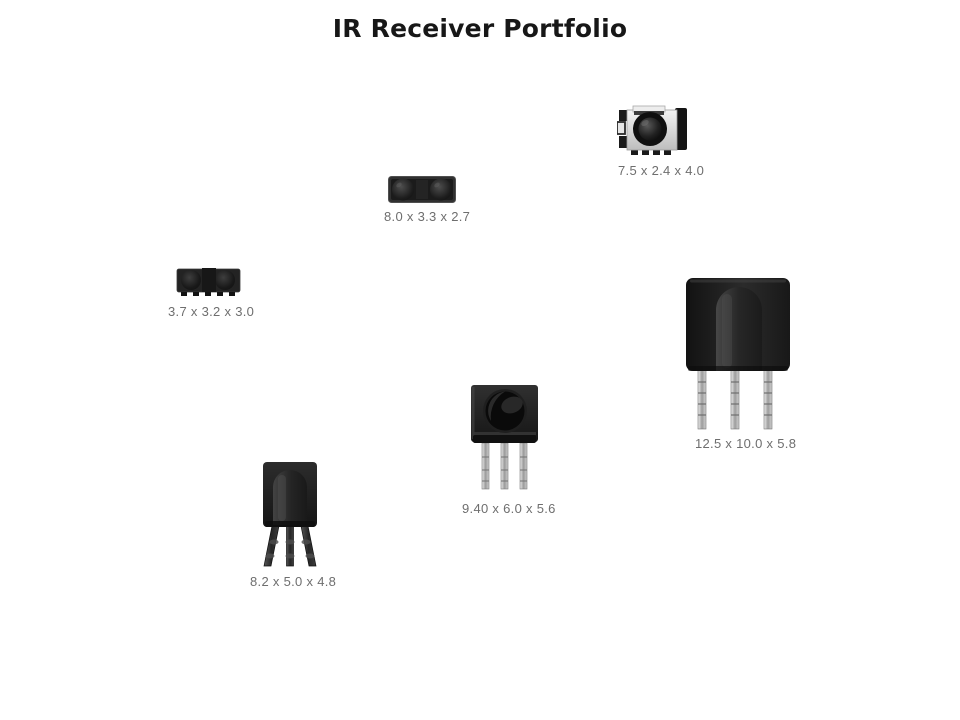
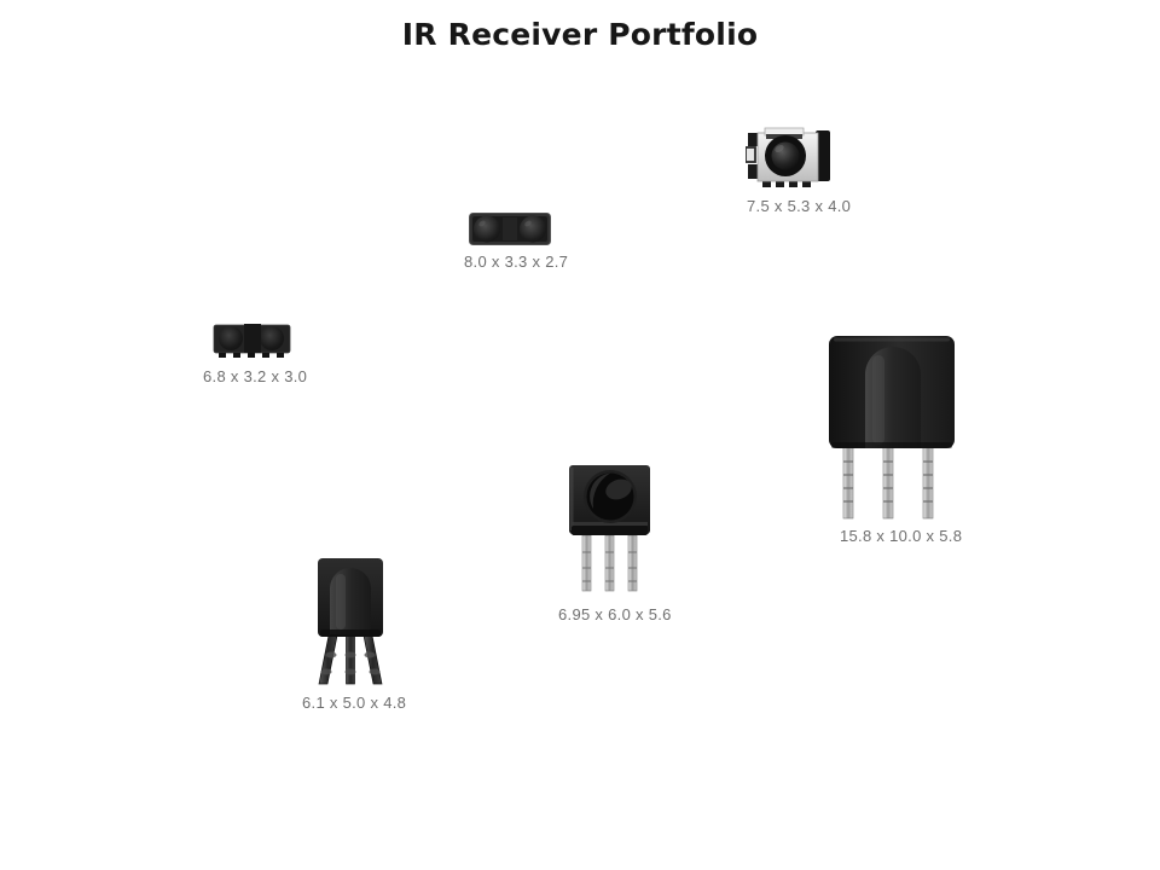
  IR Receiver Portfolio
- 7.5 x 2.4 x 4.0
+ 7.5 x 5.3 x 4.0
  8.0 x 3.3 x 2.7
- 3.7 x 3.2 x 3.0
+ 6.8 x 3.2 x 3.0
- 12.5 x 10.0 x 5.8
+ 15.8 x 10.0 x 5.8
- 9.40 x 6.0 x 5.6
+ 6.95 x 6.0 x 5.6
- 8.2 x 5.0 x 4.8
+ 6.1 x 5.0 x 4.8
